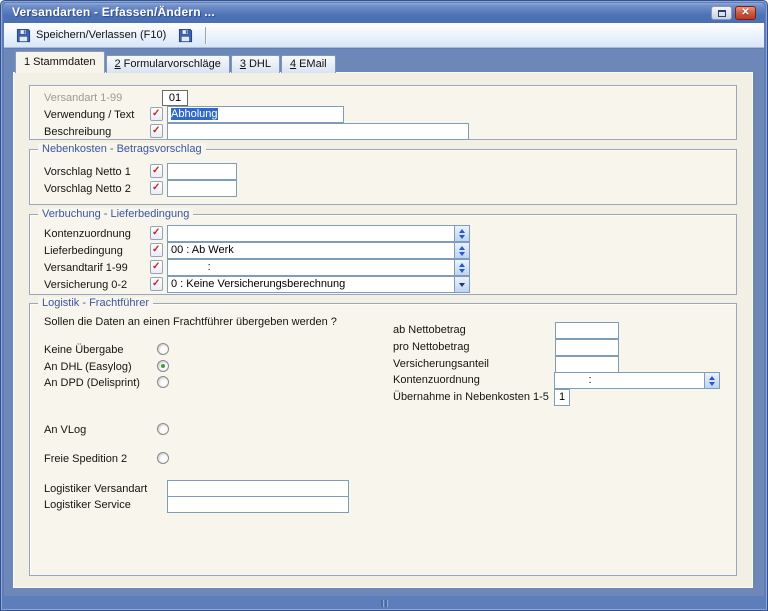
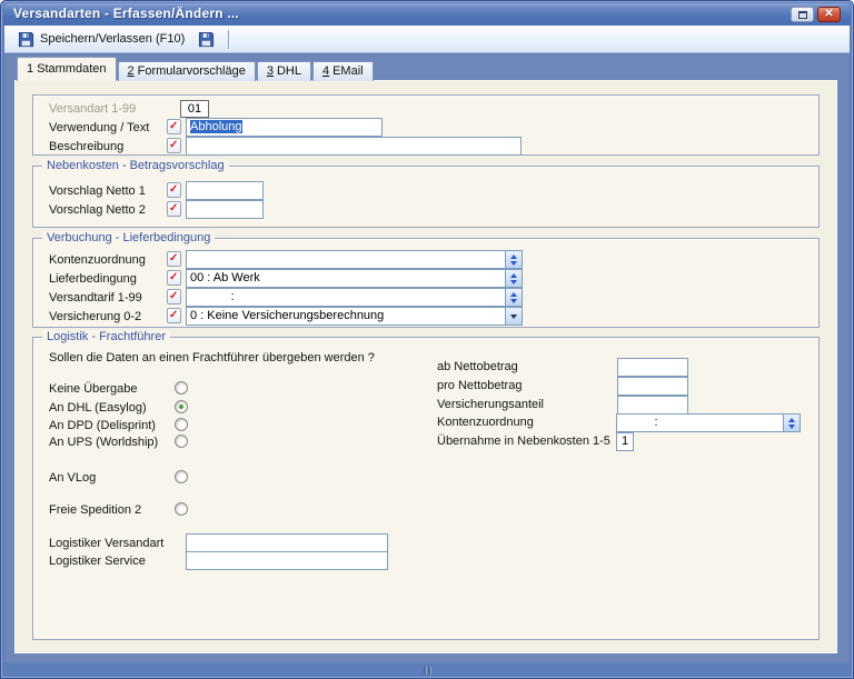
  Versandarten - Erfassen/Ändern ...
  ✕
  Speichern/Verlassen (F10)
  1 Stammdaten
  2 Formularvorschläge
  3 DHL
  4 EMail
  Versandart 1-99
  01
  Verwendung / Text
  Abholung
  Beschreibung
  Nebenkosten - Betragsvorschlag
  Vorschlag Netto 1
  Vorschlag Netto 2
  Verbuchung - Lieferbedingung
  Kontenzuordnung
  Lieferbedingung
  00 : Ab Werk
  Versandtarif 1-99
  :
  Versicherung 0-2
  0 : Keine Versicherungsberechnung
  Logistik - Frachtführer
  Sollen die Daten an einen Frachtführer übergeben werden ?
  Keine Übergabe
  An DHL (Easylog)
  An DPD (Delisprint)
+ An UPS (Worldship)
  An VLog
  Freie Spedition 2
  ab Nettobetrag
  pro Nettobetrag
  Versicherungsanteil
  Kontenzuordnung
  :
  Übernahme in Nebenkosten 1-5
  1
  Logistiker Versandart
  Logistiker Service
